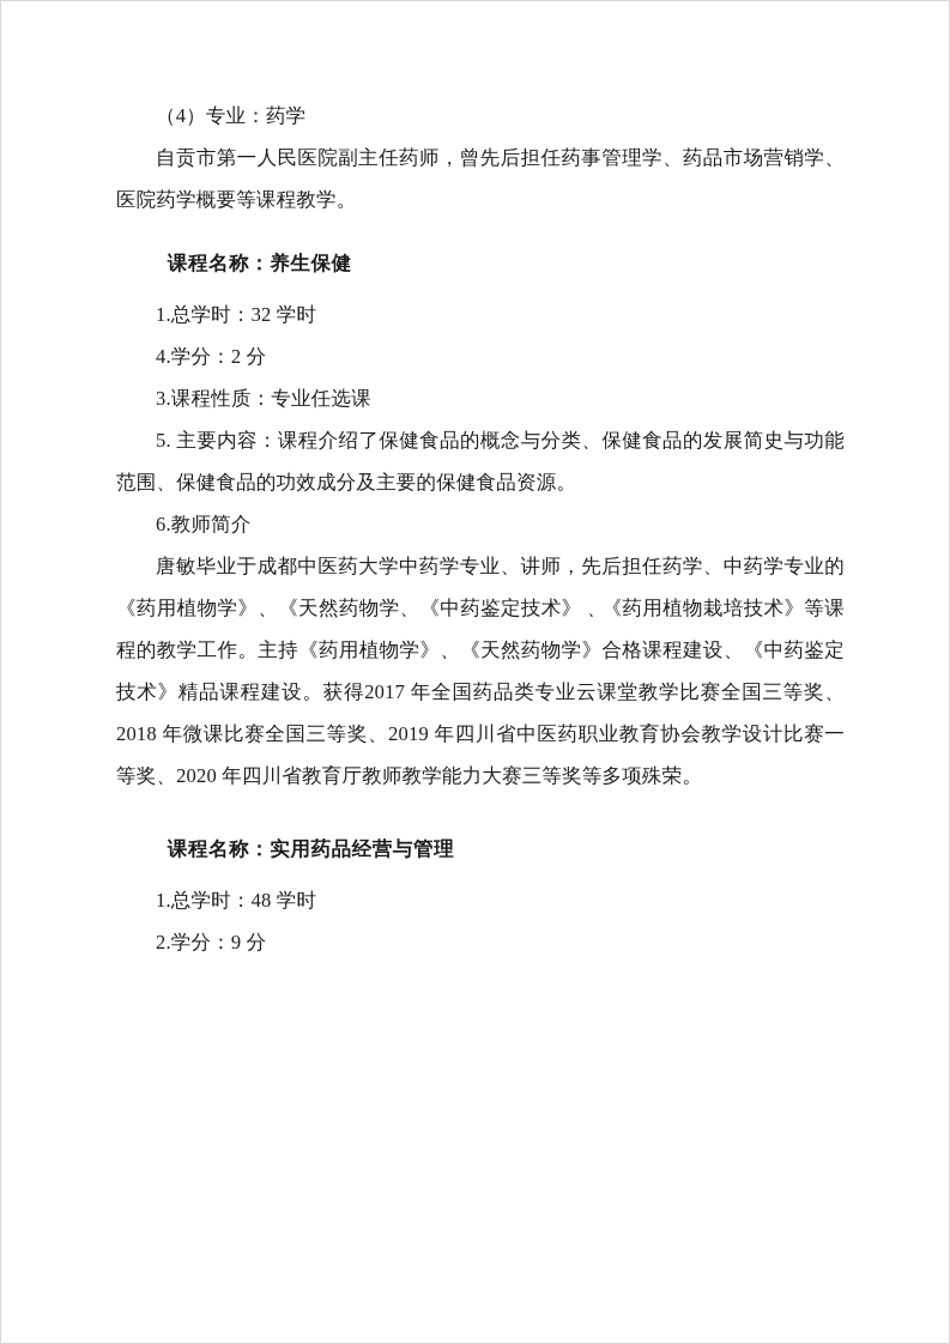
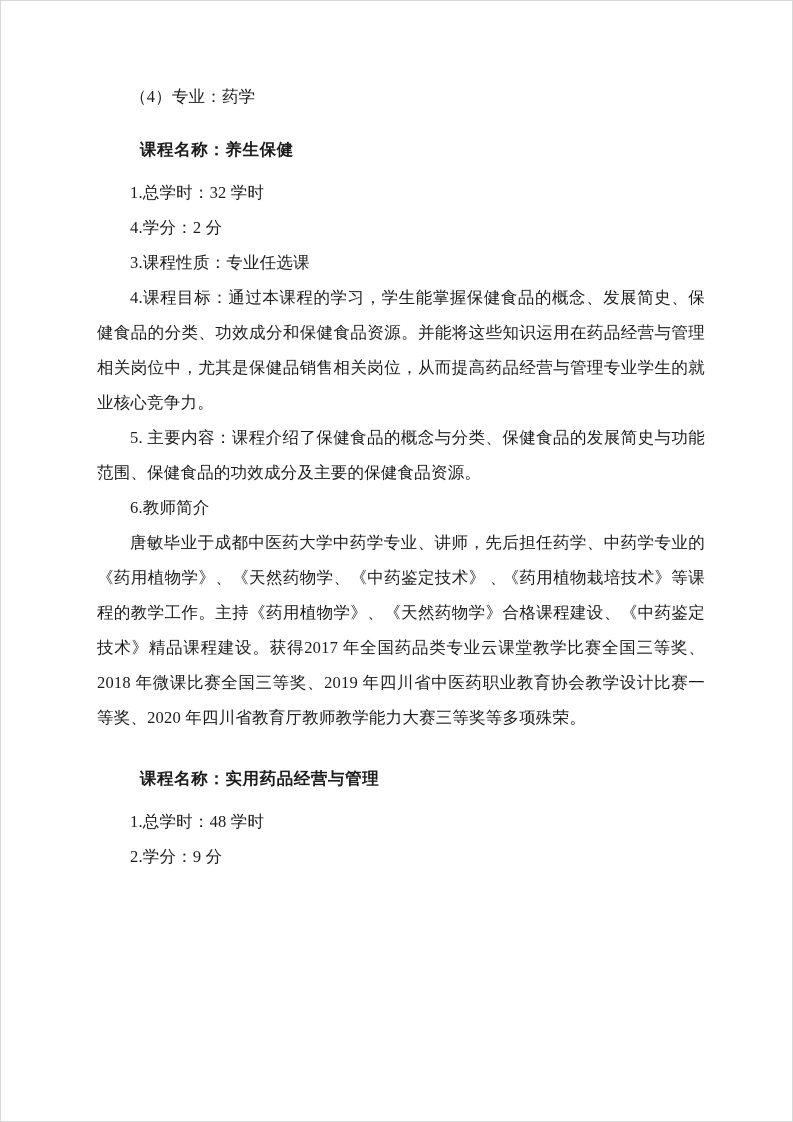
  （4）专业：药学
- 自贡市第一人民医院副主任药师，曾先后担任药事管理学、药品市场营销学、医院药学概要等课程教学。
  课程名称：养生保健
  1.总学时：32 学时
  4.学分：2 分
  3.课程性质：专业任选课
+ 4.课程目标：通过本课程的学习，学生能掌握保健食品的概念、发展简史、保健食品的分类、功效成分和保健食品资源。并能将这些知识运用在药品经营与管理相关岗位中，尤其是保健品销售相关岗位，从而提高药品经营与管理专业学生的就业核心竞争力。
  5. 主要内容：课程介绍了保健食品的概念与分类、保健食品的发展简史与功能范围、保健食品的功效成分及主要的保健食品资源。
  6.教师简介
  唐敏毕业于成都中医药大学中药学专业、讲师，先后担任药学、中药学专业的《药用植物学》、《天然药物学、《中药鉴定技术》﹑《药用植物栽培技术》等课程的教学工作。主持《药用植物学》、《天然药物学》合格课程建设、《中药鉴定技术》精品课程建设。获得2017 年全国药品类专业云课堂教学比赛全国三等奖、2018 年微课比赛全国三等奖、2019 年四川省中医药职业教育协会教学设计比赛一等奖、2020 年四川省教育厅教师教学能力大赛三等奖等多项殊荣。
  课程名称：实用药品经营与管理
  1.总学时：48 学时
  2.学分：9 分
